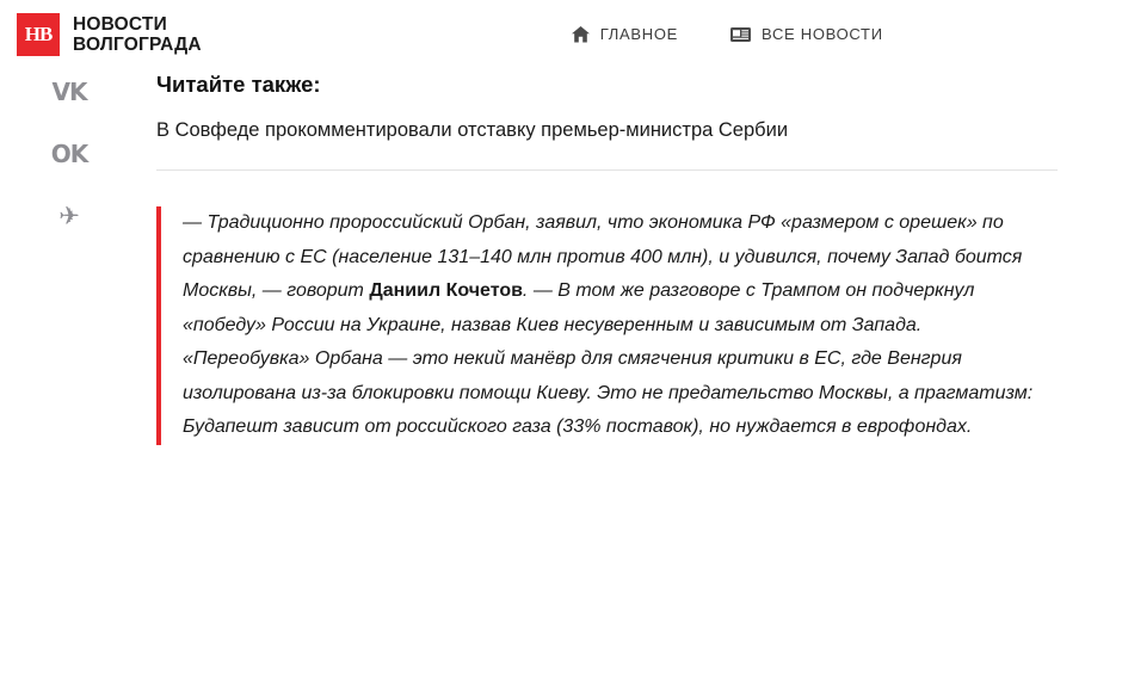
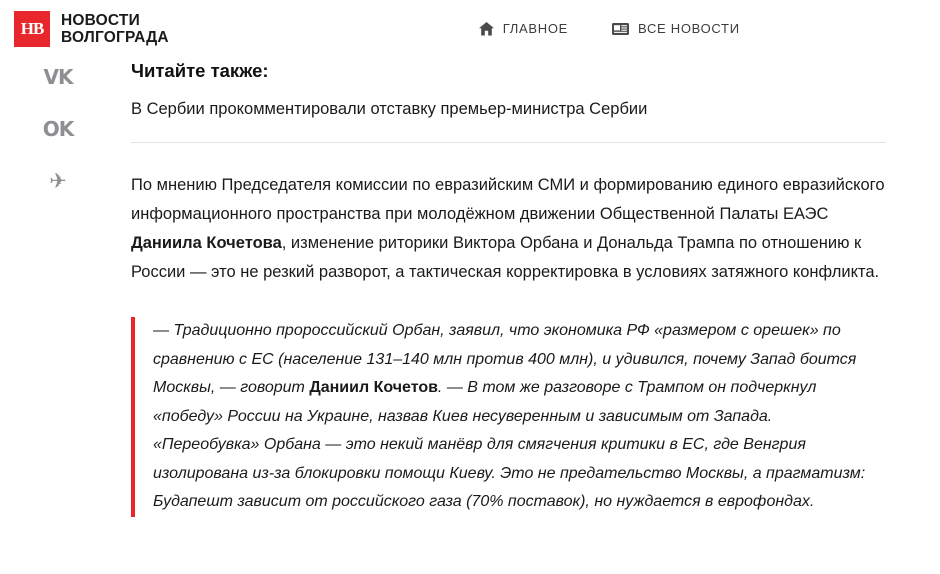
  НВ
  НОВОСТИ
  ВОЛГОГРАДА
  ГЛАВНОЕ
  ВСЕ НОВОСТИ
  VK
  OK
  ✈
  Читайте также:
- В Совфеде прокомментировали отставку премьер-министра Сербии
+ В Сербии прокомментировали отставку премьер-министра Сербии
+ По мнению Председателя комиссии по евразийским СМИ и формированию единого евразийского информационного пространства при молодёжном движении Общественной Палаты ЕАЭС Даниила Кочетова, изменение риторики Виктора Орбана и Дональда Трампа по отношению к России — это не резкий разворот, а тактическая корректировка в условиях затяжного конфликта.
- — Традиционно пророссийский Орбан, заявил, что экономика РФ «размером с орешек» по сравнению с ЕС (население 131–140 млн против 400 млн), и удивился, почему Запад боится Москвы, — говорит Даниил Кочетов. — В том же разговоре с Трампом он подчеркнул «победу» России на Украине, назвав Киев несуверенным и зависимым от Запада. «Переобувка» Орбана — это некий манёвр для смягчения критики в ЕС, где Венгрия изолирована из-за блокировки помощи Киеву. Это не предательство Москвы, а прагматизм: Будапешт зависит от российского газа (33% поставок), но нуждается в еврофондах.
+ — Традиционно пророссийский Орбан, заявил, что экономика РФ «размером с орешек» по сравнению с ЕС (население 131–140 млн против 400 млн), и удивился, почему Запад боится Москвы, — говорит Даниил Кочетов. — В том же разговоре с Трампом он подчеркнул «победу» России на Украине, назвав Киев несуверенным и зависимым от Запада. «Переобувка» Орбана — это некий манёвр для смягчения критики в ЕС, где Венгрия изолирована из-за блокировки помощи Киеву. Это не предательство Москвы, а прагматизм: Будапешт зависит от российского газа (70% поставок), но нуждается в еврофондах.
